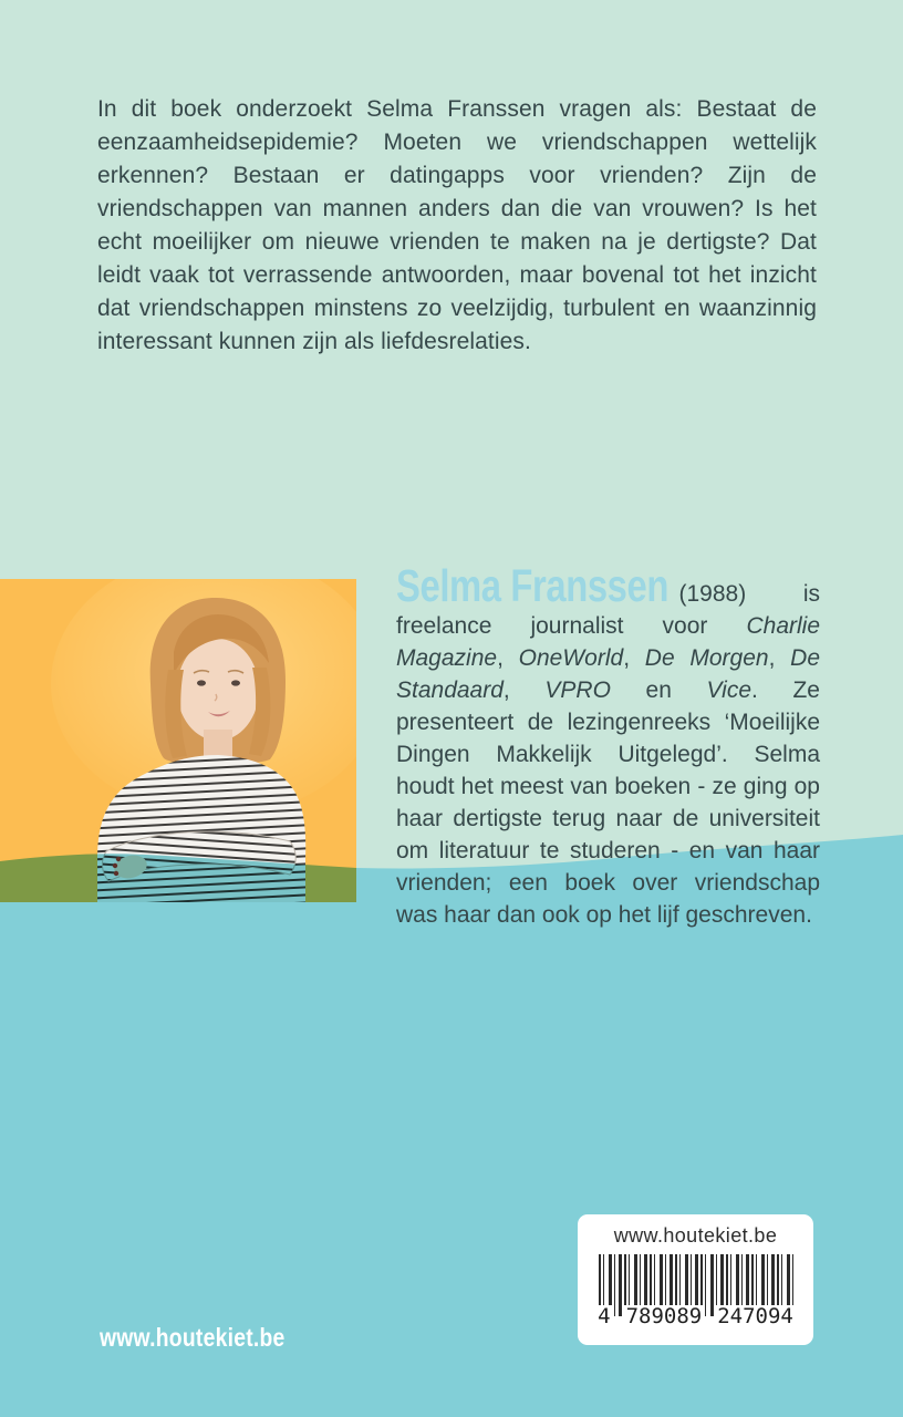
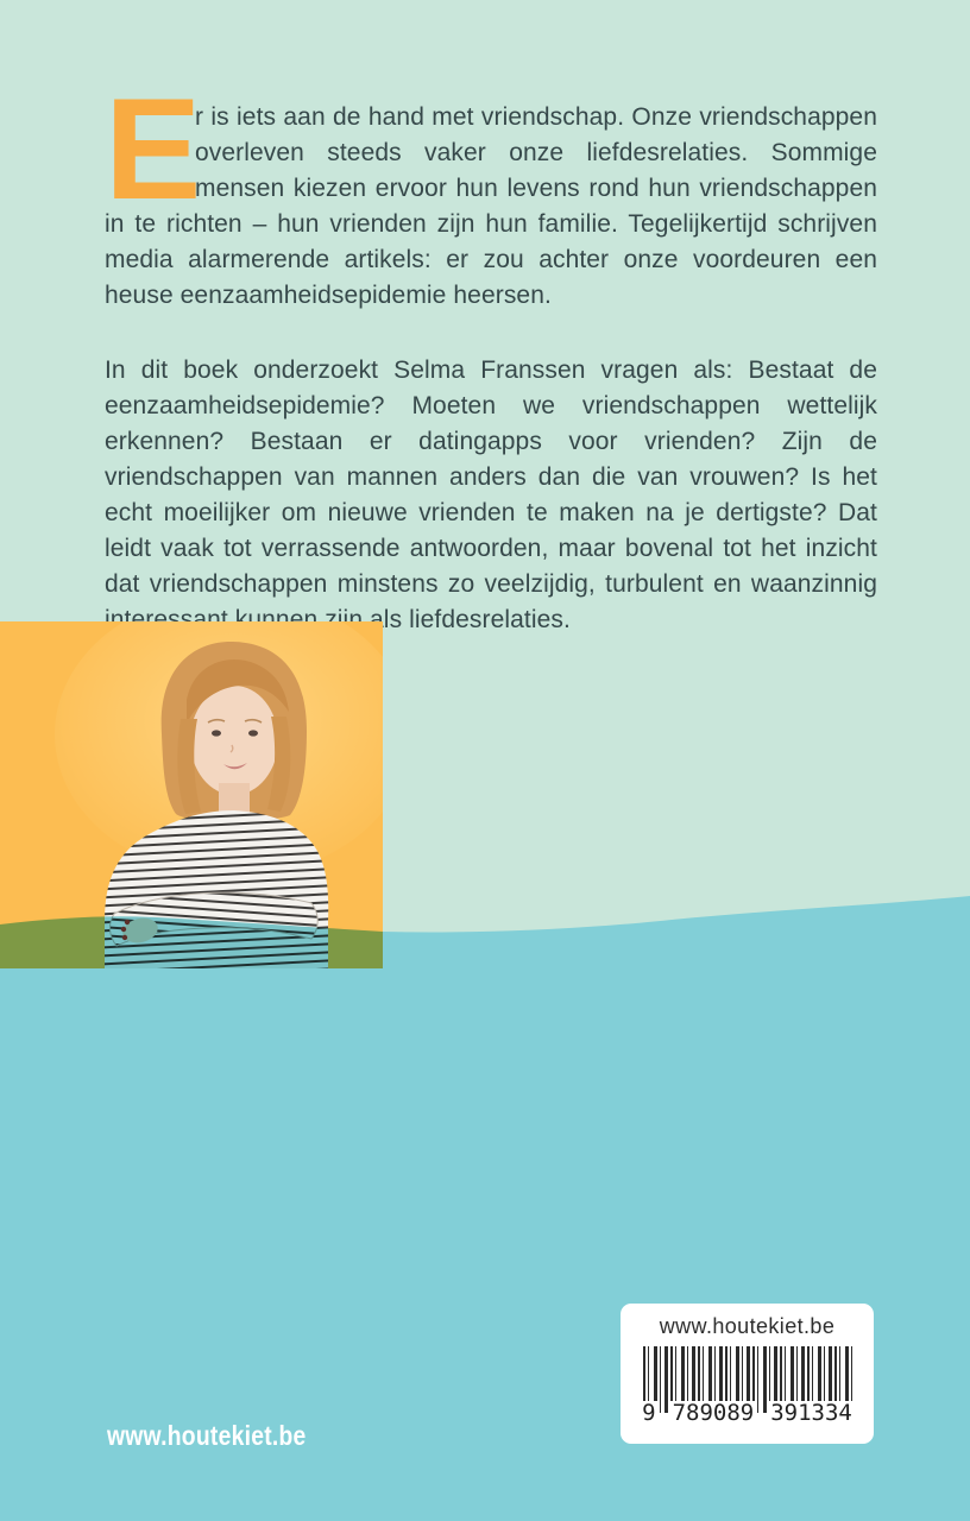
+ E
+ r is iets aan de hand met vriendschap. Onze vriendschappen overleven steeds vaker onze liefdesrelaties. Sommige mensen kiezen ervoor hun levens rond hun vriendschappen in te richten – hun vrienden zijn hun familie. Tegelijkertijd schrijven media alarmerende artikels: er zou achter onze voordeuren een heuse eenzaamheidsepidemie heersen.
  In dit boek onderzoekt Selma Franssen vragen als: Bestaat de eenzaamheidsepidemie? Moeten we vriendschappen wettelijk erkennen? Bestaan er datingapps voor vrienden? Zijn de vriendschappen van mannen anders dan die van vrouwen? Is het echt moeilijker om nieuwe vrienden te maken na je dertigste? Dat leidt vaak tot verrassende antwoorden, maar bovenal tot het inzicht dat vriendschappen minstens zo veelzijdig, turbulent en waanzinnig interessant kunnen zijn als liefdesrelaties.
- Selma Franssen (1988) is freelance journalist voor Charlie Magazine, OneWorld, De Morgen, De Standaard, VPRO en Vice. Ze presenteert de lezingenreeks ‘Moeilijke Dingen Makkelijk Uitgelegd’. Selma houdt het meest van boeken - ze ging op haar dertigste terug naar de universiteit om literatuur te studeren - en van haar vrienden; een boek over vriendschap was haar dan ook op het lijf geschreven.
  www.houtekiet.be
- 4
+ 9
  789089
- 247094
+ 391334
  www.houtekiet.be
